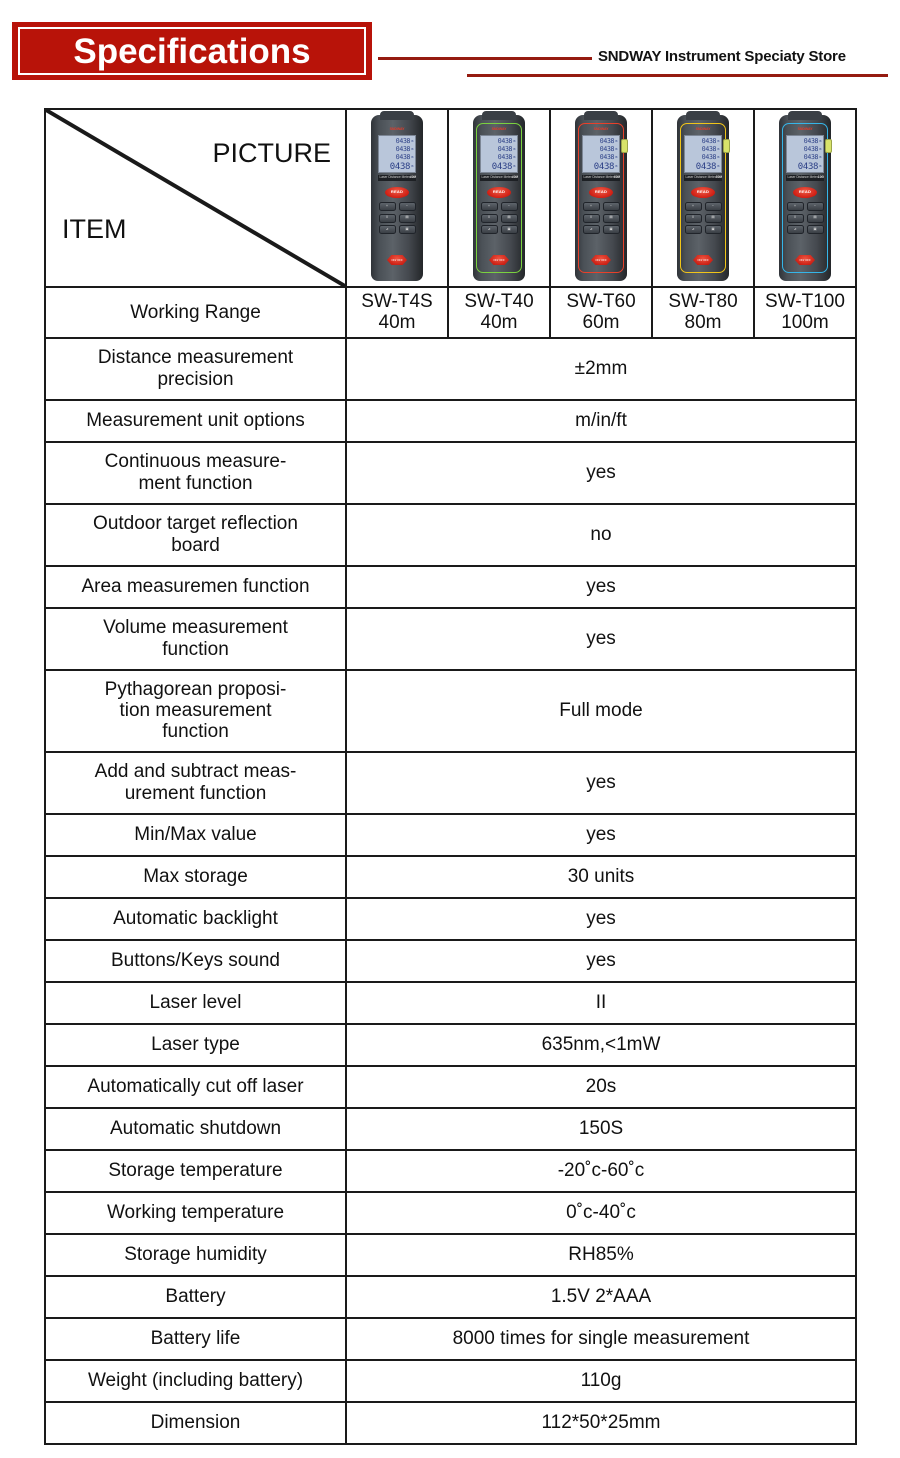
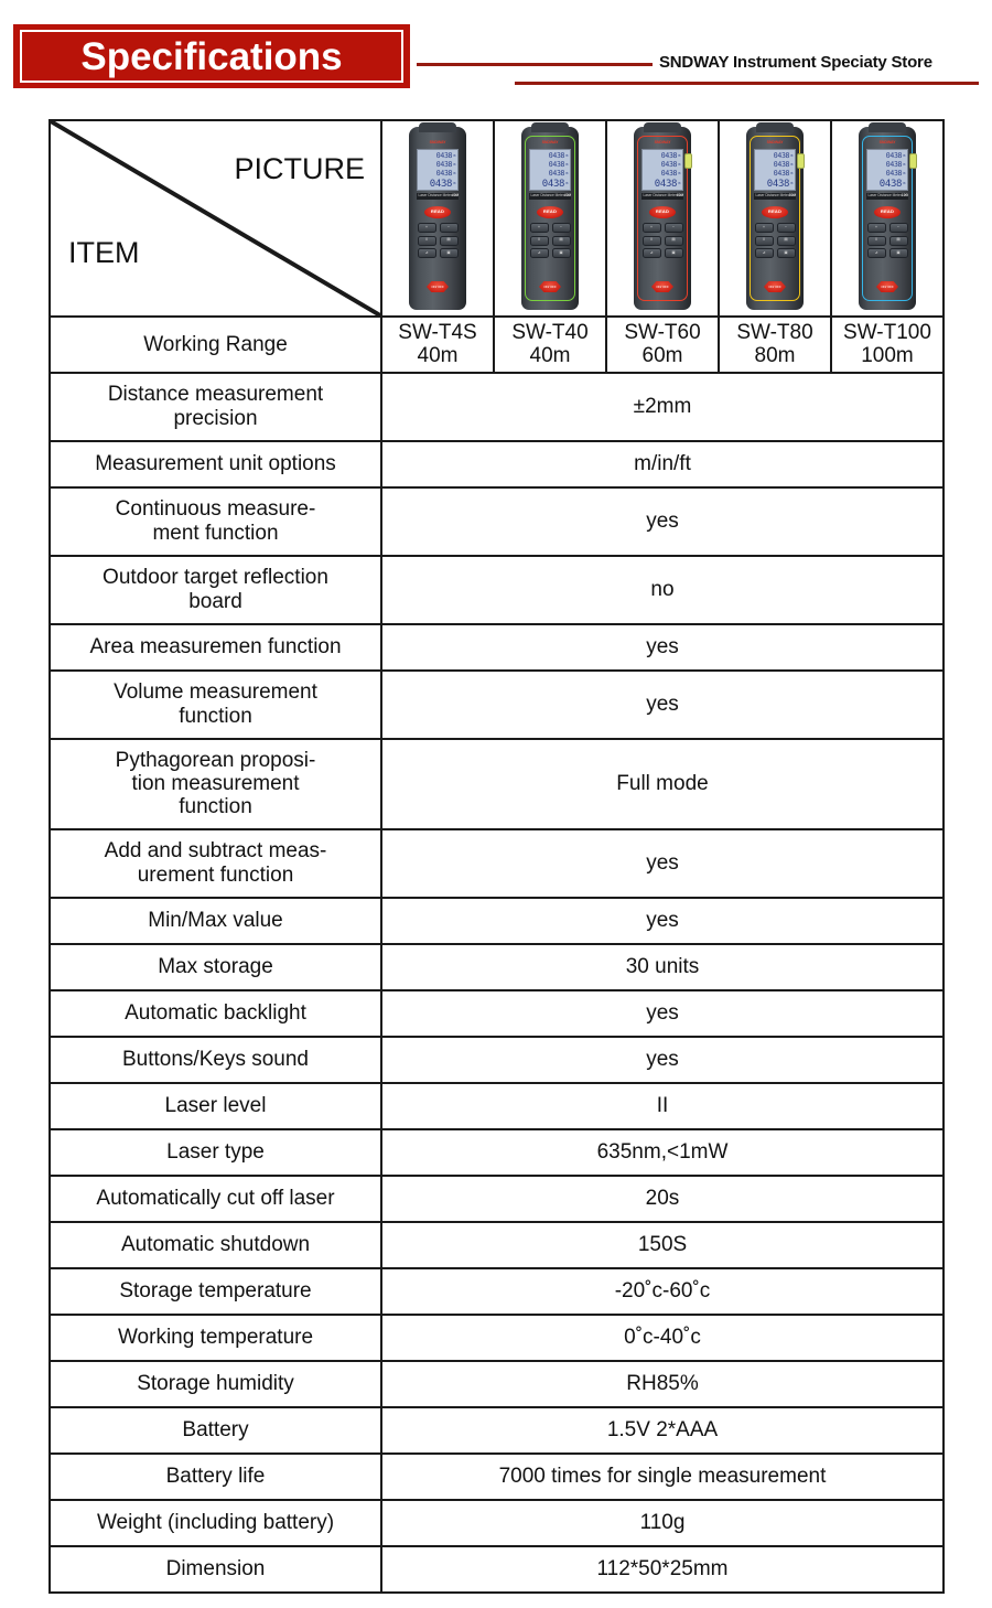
  Specifications
  SNDWAY Instrument Speciaty Store
  Working Range	SW-T4S40m	SW-T4040m	SW-T6060m	SW-T8080m	SW-T100100m
  Distance measurementprecision	±2mm
  Measurement unit options	m/in/ft
  Continuous measure-ment function	yes
  Outdoor target reflectionboard	no
  Area measuremen function	yes
  Volume measurementfunction	yes
  Pythagorean proposi-tion measurementfunction	Full mode
  Add and subtract meas-urement function	yes
  Min/Max value	yes
  Max storage	30 units
  Automatic backlight	yes
  Buttons/Keys sound	yes
  Laser level	II
  Laser type	635nm,<1mW
  Automatically cut off laser	20s
  Automatic shutdown	150S
  Storage temperature	-20˚c-60˚c
  Working temperature	0˚c-40˚c
  Storage humidity	RH85%
  Battery	1.5V 2*AAA
- Battery life	8000 times for single measurement
+ Battery life	7000 times for single measurement
  Weight (including battery)	110g
  Dimension	112*50*25mm
